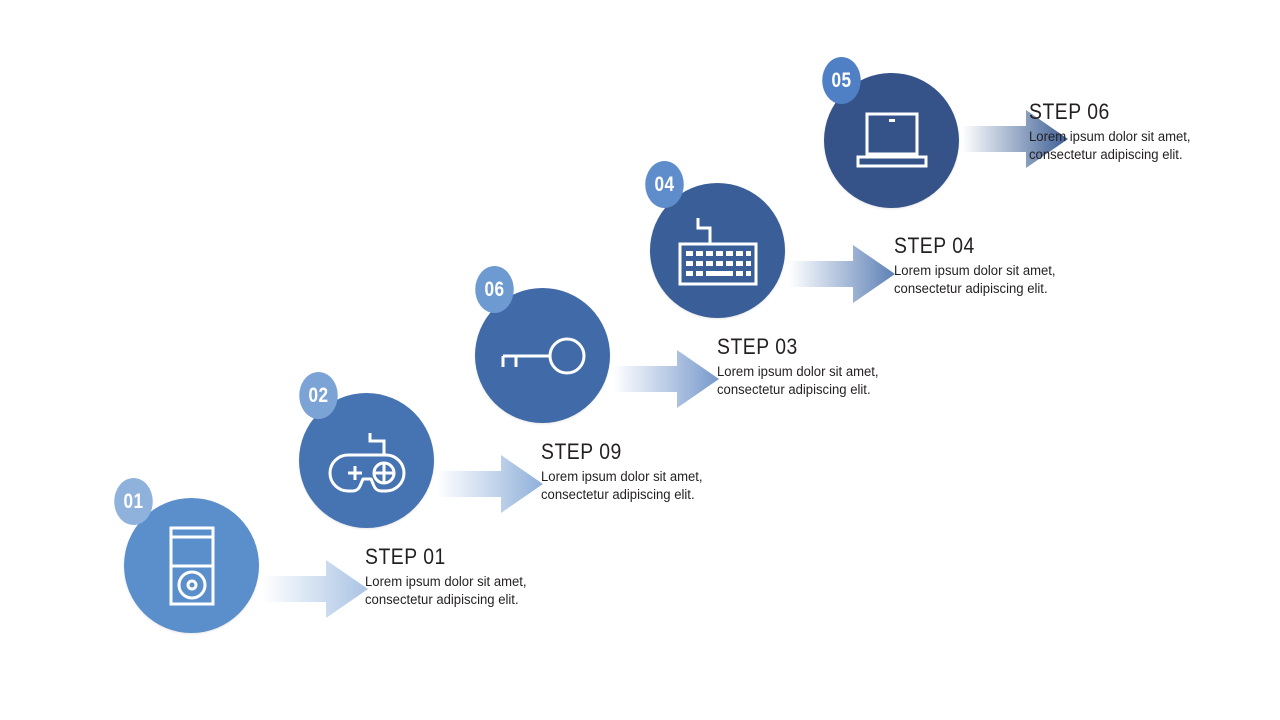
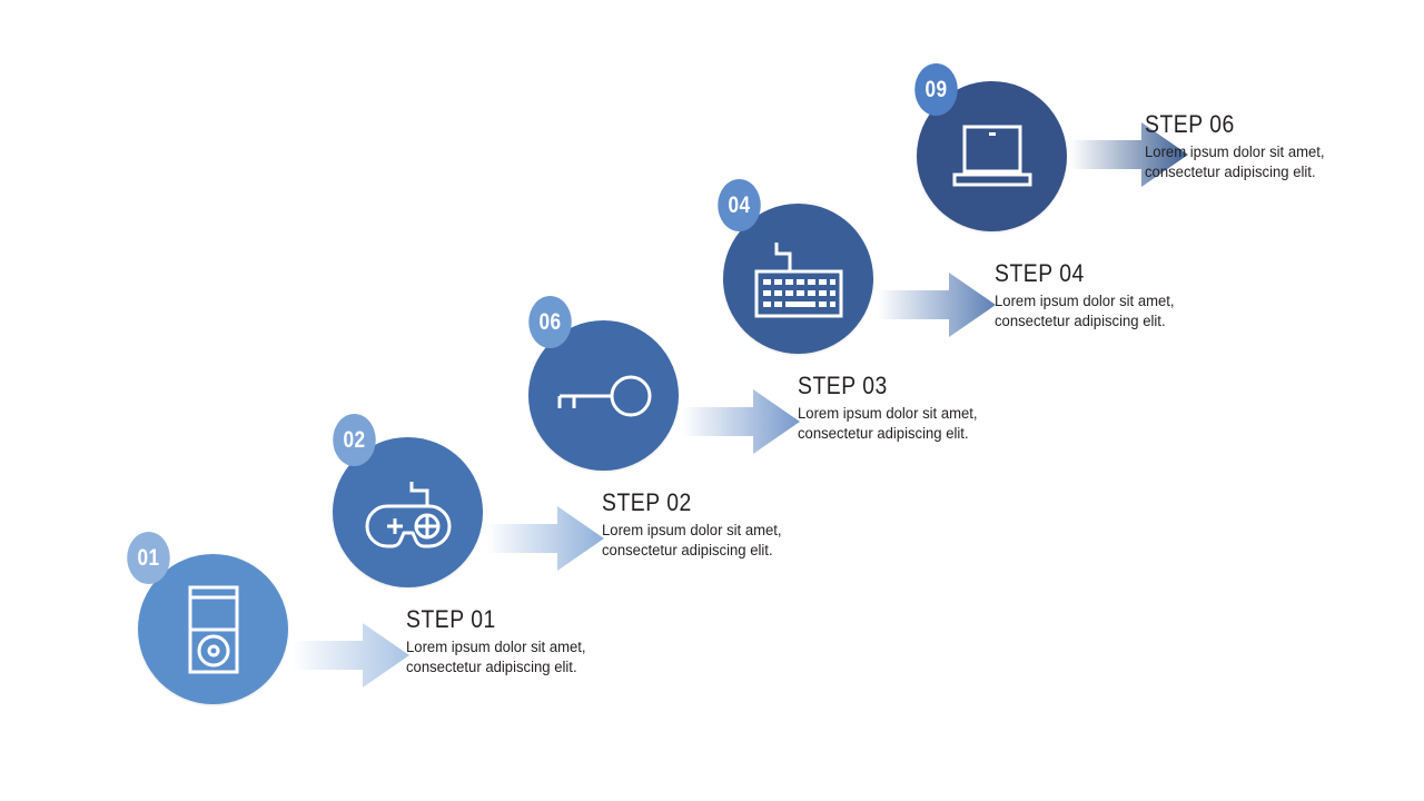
  01
  STEP 01
  Lorem ipsum dolor sit amet,
  consectetur adipiscing elit.
  02
- STEP 09
+ STEP 02
  Lorem ipsum dolor sit amet,
  consectetur adipiscing elit.
  06
  STEP 03
  Lorem ipsum dolor sit amet,
  consectetur adipiscing elit.
  04
  STEP 04
  Lorem ipsum dolor sit amet,
  consectetur adipiscing elit.
- 05
+ 09
  STEP 06
  Lorem ipsum dolor sit amet,
  consectetur adipiscing elit.
